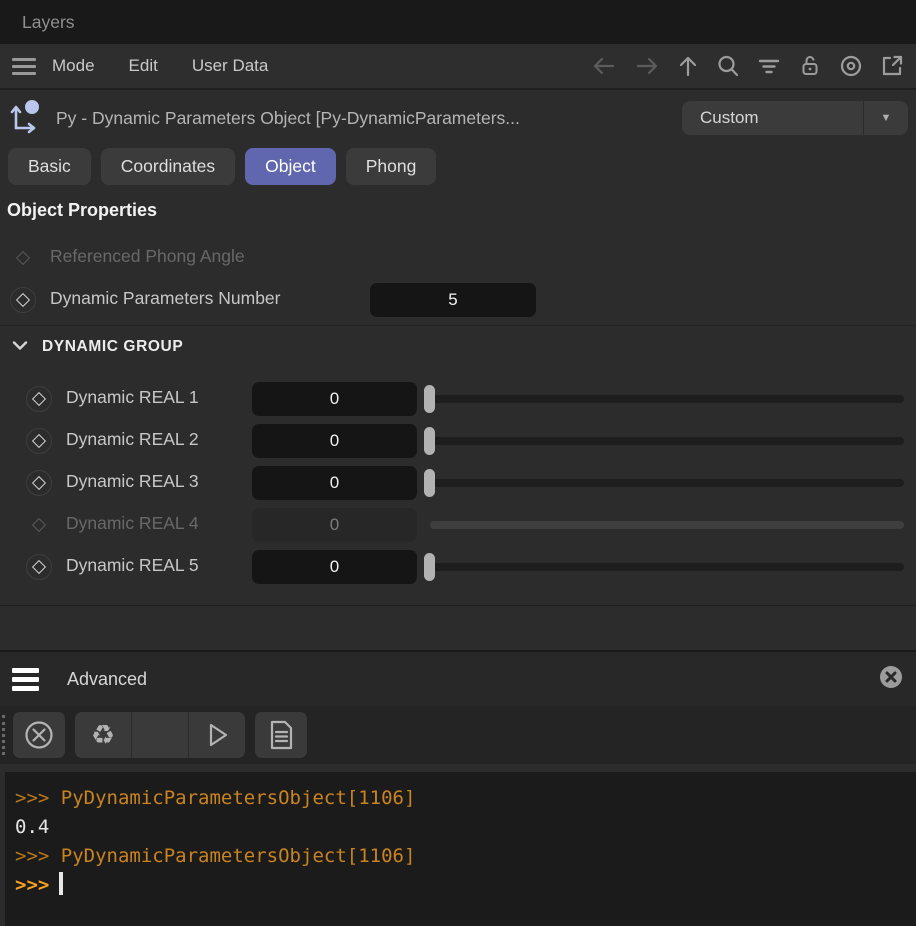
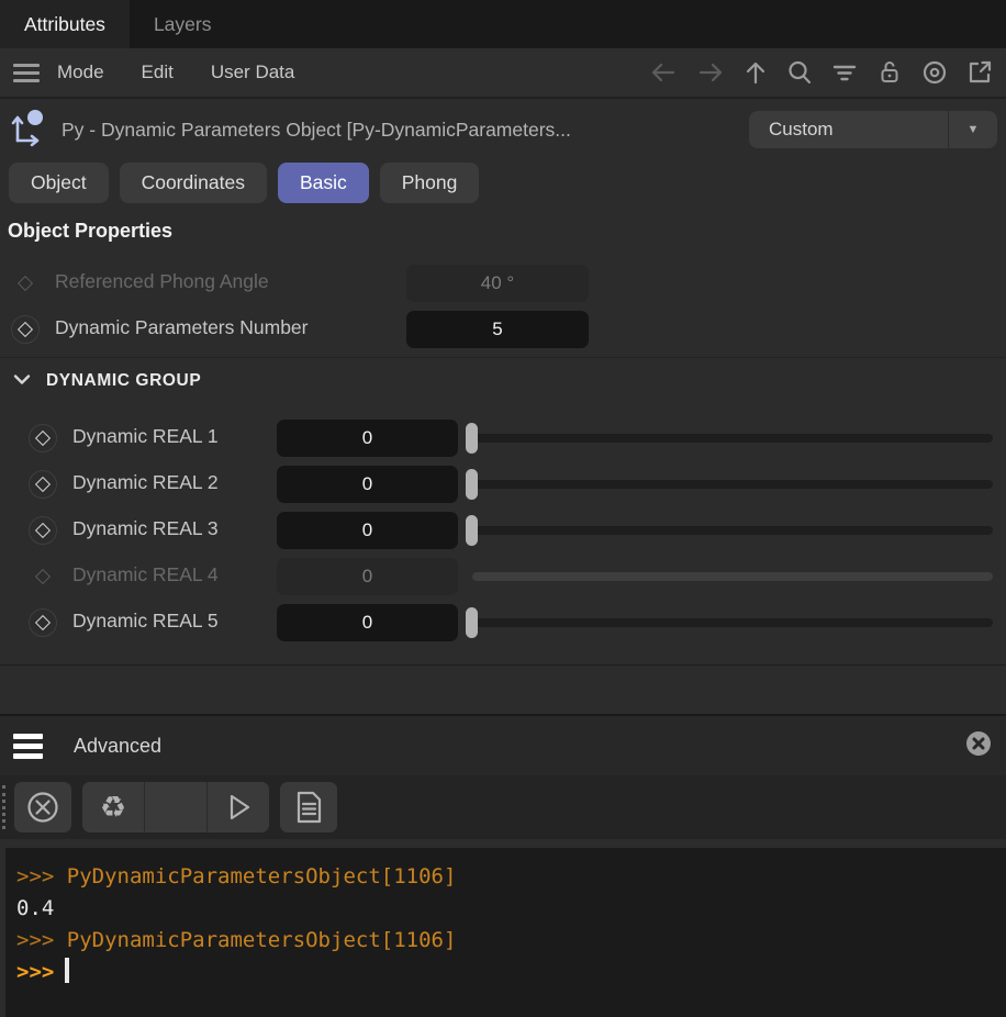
+ Attributes
  Layers
  Mode
  Edit
  User Data
  Py - Dynamic Parameters Object [Py-DynamicParameters...
  Custom
  ▼
- Basic
+ Object
  Coordinates
- Object
+ Basic
  Phong
  Object Properties
  Referenced Phong Angle
+ 40 °
  Dynamic Parameters Number
  5
  DYNAMIC GROUP
  Dynamic REAL 1
  0
  Dynamic REAL 2
  0
  Dynamic REAL 3
  0
  Dynamic REAL 4
  0
  Dynamic REAL 5
  0
  Advanced
  ♻
  >>> PyDynamicParametersObject[1106]
  0.4
  >>> PyDynamicParametersObject[1106]
  >>>
